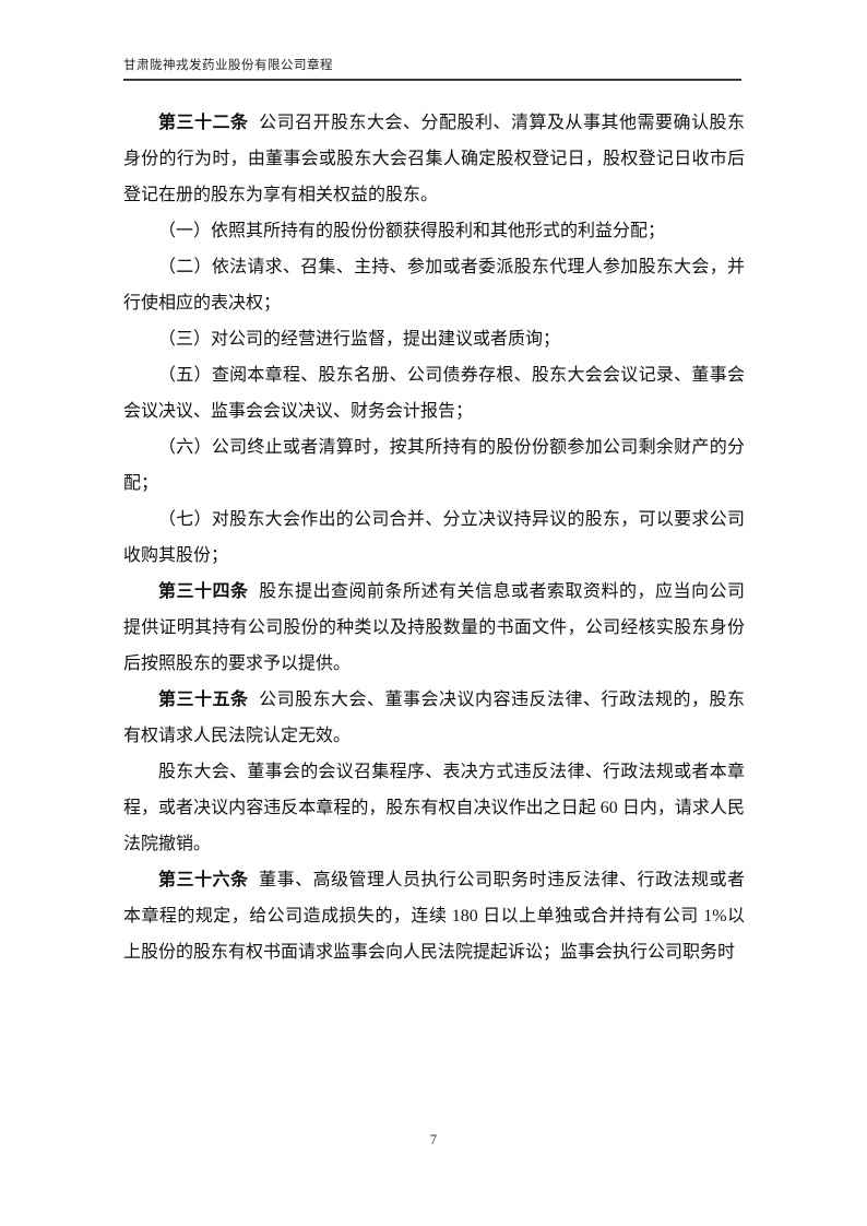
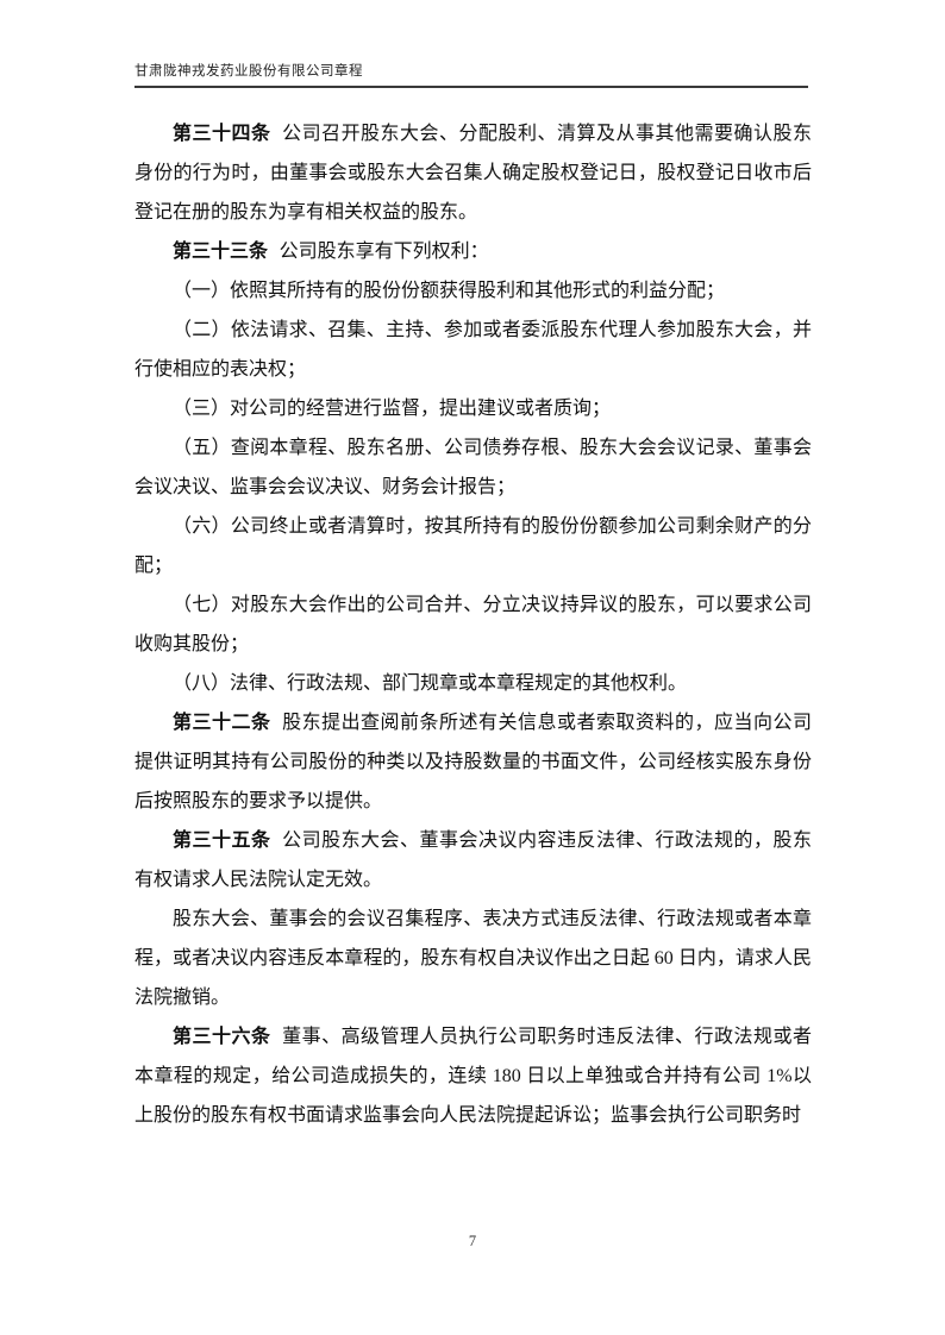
  甘肃陇神戎发药业股份有限公司章程
- 第三十二条 公司召开股东大会、分配股利、清算及从事其他需要确认股东身份的行为时，由董事会或股东大会召集人确定股权登记日，股权登记日收市后登记在册的股东为享有相关权益的股东。
+ 第三十四条 公司召开股东大会、分配股利、清算及从事其他需要确认股东身份的行为时，由董事会或股东大会召集人确定股权登记日，股权登记日收市后登记在册的股东为享有相关权益的股东。
+ 第三十三条 公司股东享有下列权利：
  （一）依照其所持有的股份份额获得股利和其他形式的利益分配；
  （二）依法请求、召集、主持、参加或者委派股东代理人参加股东大会，并行使相应的表决权；
  （三）对公司的经营进行监督，提出建议或者质询；
  （五）查阅本章程、股东名册、公司债券存根、股东大会会议记录、董事会会议决议、监事会会议决议、财务会计报告；
  （六）公司终止或者清算时，按其所持有的股份份额参加公司剩余财产的分配；
  （七）对股东大会作出的公司合并、分立决议持异议的股东，可以要求公司收购其股份；
+ （八）法律、行政法规、部门规章或本章程规定的其他权利。
- 第三十四条 股东提出查阅前条所述有关信息或者索取资料的，应当向公司提供证明其持有公司股份的种类以及持股数量的书面文件，公司经核实股东身份后按照股东的要求予以提供。
+ 第三十二条 股东提出查阅前条所述有关信息或者索取资料的，应当向公司提供证明其持有公司股份的种类以及持股数量的书面文件，公司经核实股东身份后按照股东的要求予以提供。
  第三十五条 公司股东大会、董事会决议内容违反法律、行政法规的，股东有权请求人民法院认定无效。
  股东大会、董事会的会议召集程序、表决方式违反法律、行政法规或者本章程，或者决议内容违反本章程的，股东有权自决议作出之日起 60 日内，请求人民法院撤销。
  第三十六条 董事、高级管理人员执行公司职务时违反法律、行政法规或者本章程的规定，给公司造成损失的，连续 180 日以上单独或合并持有公司 1%以上股份的股东有权书面请求监事会向人民法院提起诉讼；监事会执行公司职务时
  7
